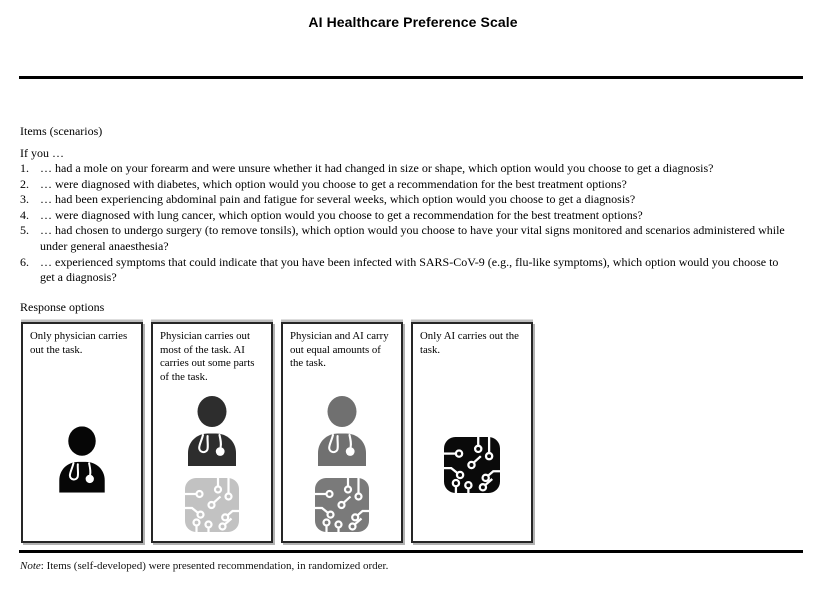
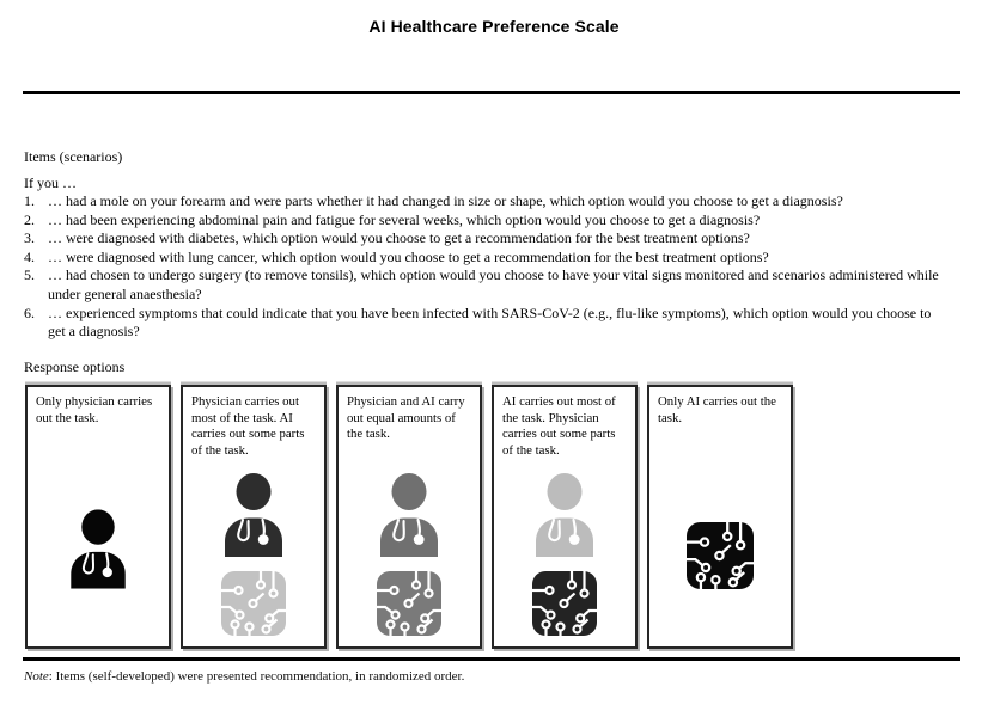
  AI Healthcare Preference Scale
  Items (scenarios)
  If you …
  1.
- … had a mole on your forearm and were unsure whether it had changed in size or shape, which option would you choose to get a diagnosis?
+ … had a mole on your forearm and were parts whether it had changed in size or shape, which option would you choose to get a diagnosis?
  2.
- … were diagnosed with diabetes, which option would you choose to get a recommendation for the best treatment options?
+ … had been experiencing abdominal pain and fatigue for several weeks, which option would you choose to get a diagnosis?
  3.
- … had been experiencing abdominal pain and fatigue for several weeks, which option would you choose to get a diagnosis?
+ … were diagnosed with diabetes, which option would you choose to get a recommendation for the best treatment options?
  4.
  … were diagnosed with lung cancer, which option would you choose to get a recommendation for the best treatment options?
  5.
  … had chosen to undergo surgery (to remove tonsils), which option would you choose to have your vital signs monitored and scenarios administered while under general anaesthesia?
  6.
- … experienced symptoms that could indicate that you have been infected with SARS-CoV-9 (e.g., flu-like symptoms), which option would you choose to get a diagnosis?
+ … experienced symptoms that could indicate that you have been infected with SARS-CoV-2 (e.g., flu-like symptoms), which option would you choose to get a diagnosis?
  Response options
  Only physician carries out the task.
  Physician carries out most of the task. AI carries out some parts of the task.
  Physician and AI carry out equal amounts of the task.
+ AI carries out most of the task. Physician carries out some parts of the task.
  Only AI carries out the task.
  Note: Items (self-developed) were presented recommendation, in randomized order.
